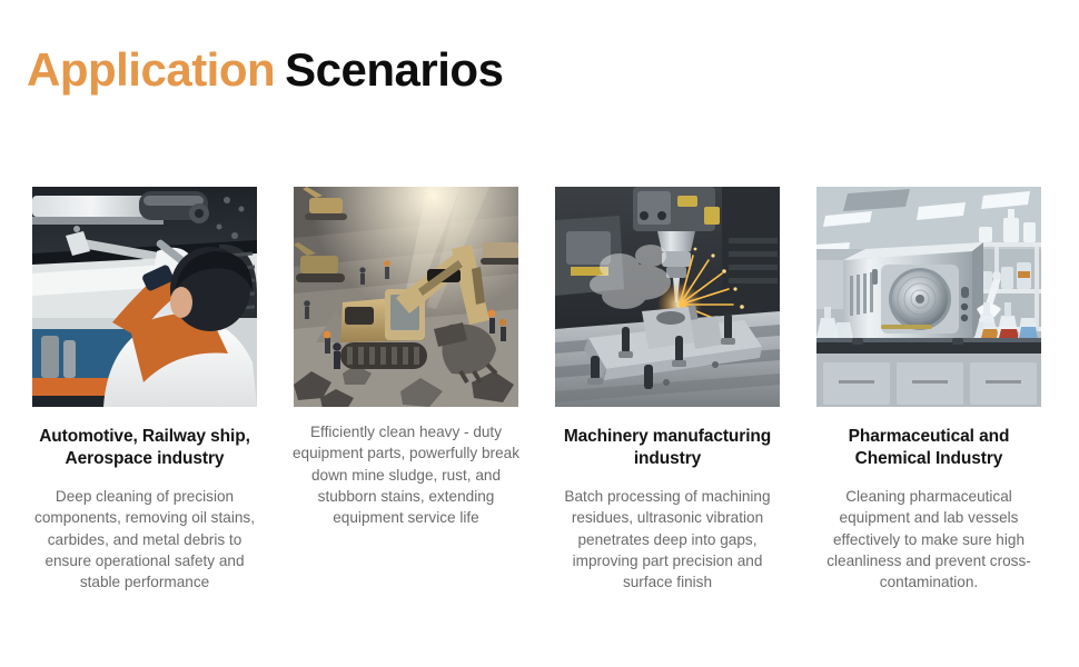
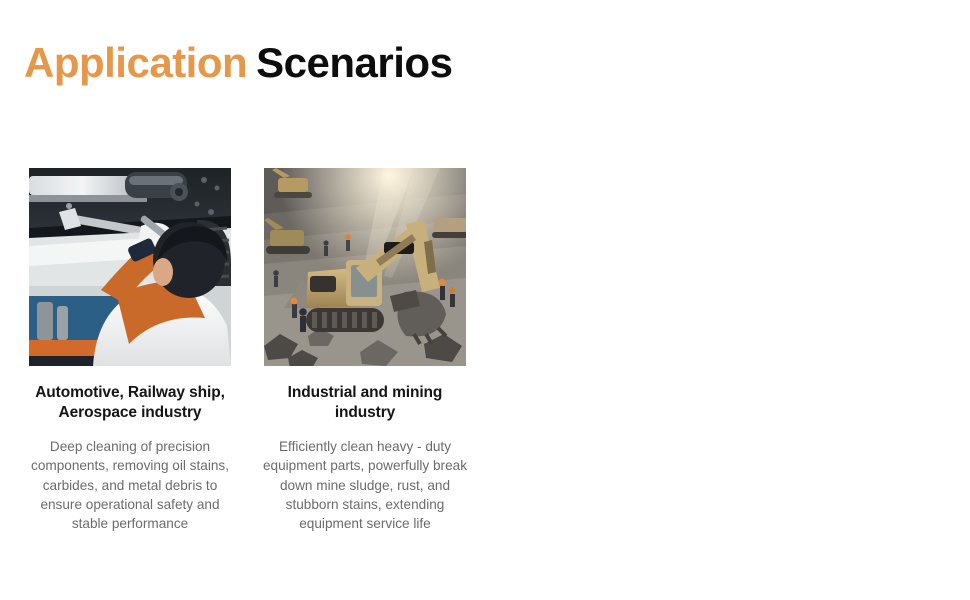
  Application Scenarios
  Automotive, Railway ship, Aerospace industry
  Deep cleaning of precision components, removing oil stains, carbides, and metal debris to ensure operational safety and stable performance
+ Industrial and mining industry
  Efficiently clean heavy - duty equipment parts, powerfully break down mine sludge, rust, and stubborn stains, extending equipment service life
- Machinery manufacturing industry
- Batch processing of machining residues, ultrasonic vibration penetrates deep into gaps, improving part precision and surface finish
- Pharmaceutical and Chemical Industry
- Cleaning pharmaceutical equipment and lab vessels effectively to make sure high cleanliness and prevent cross-contamination.
